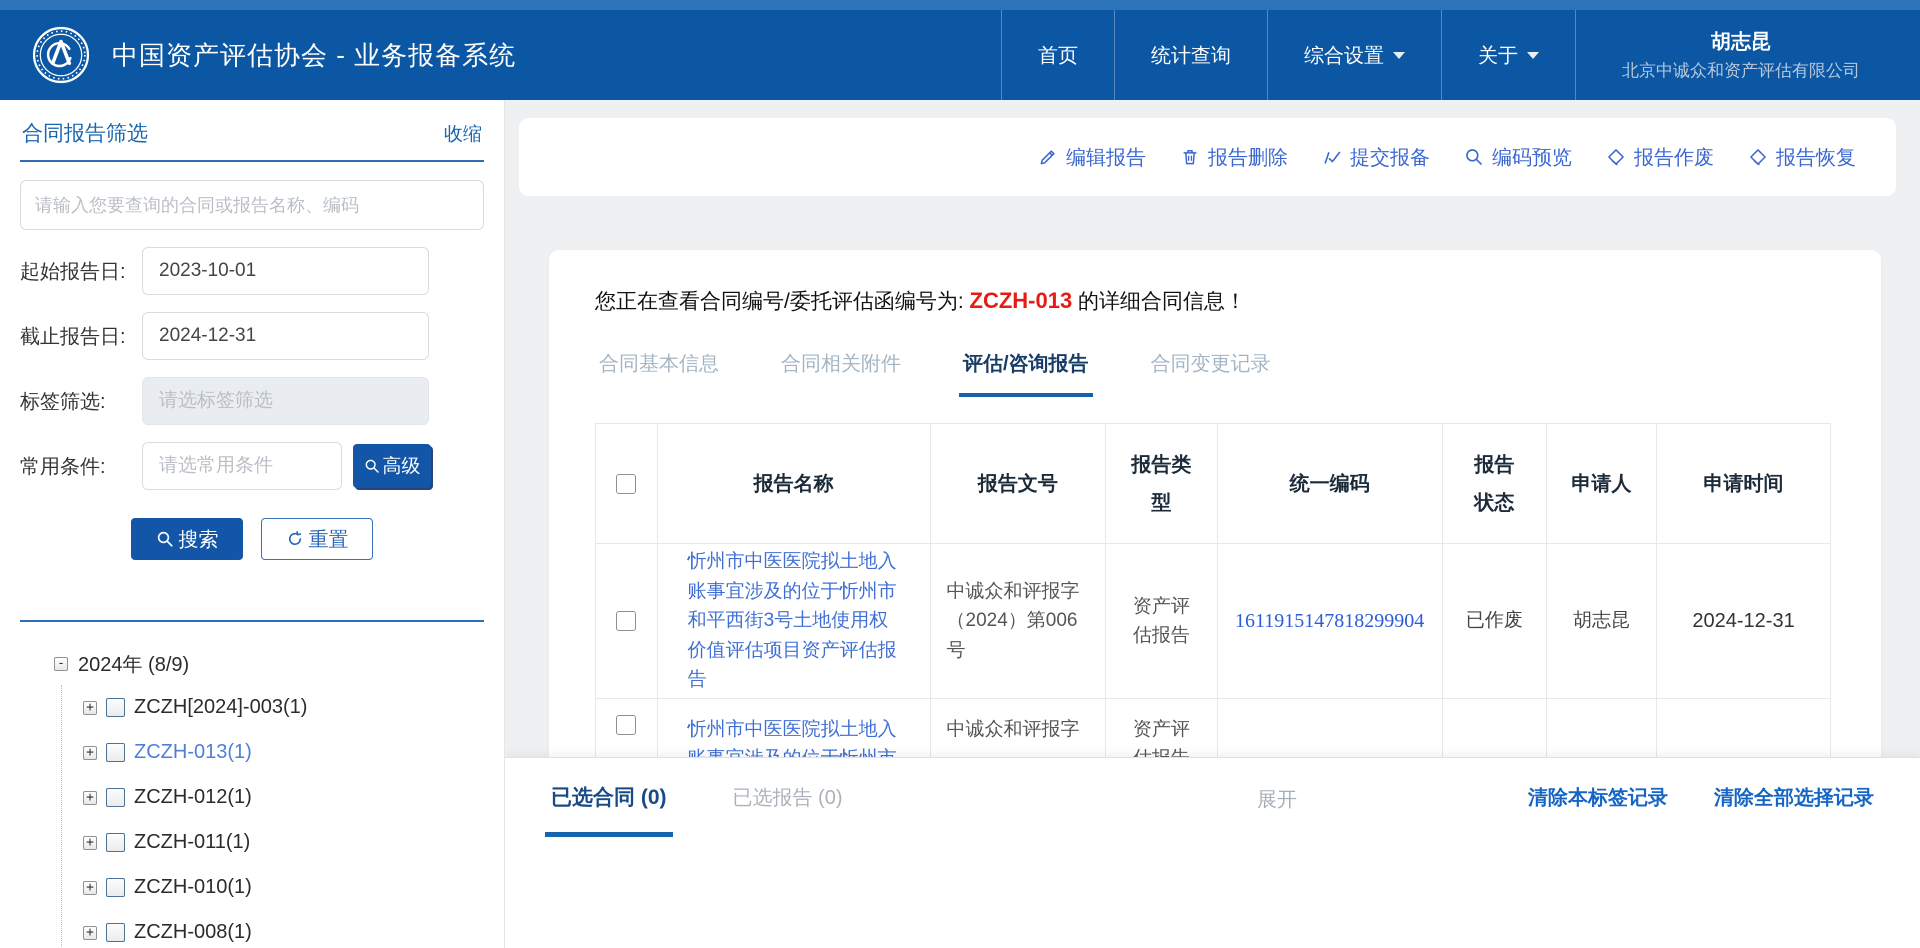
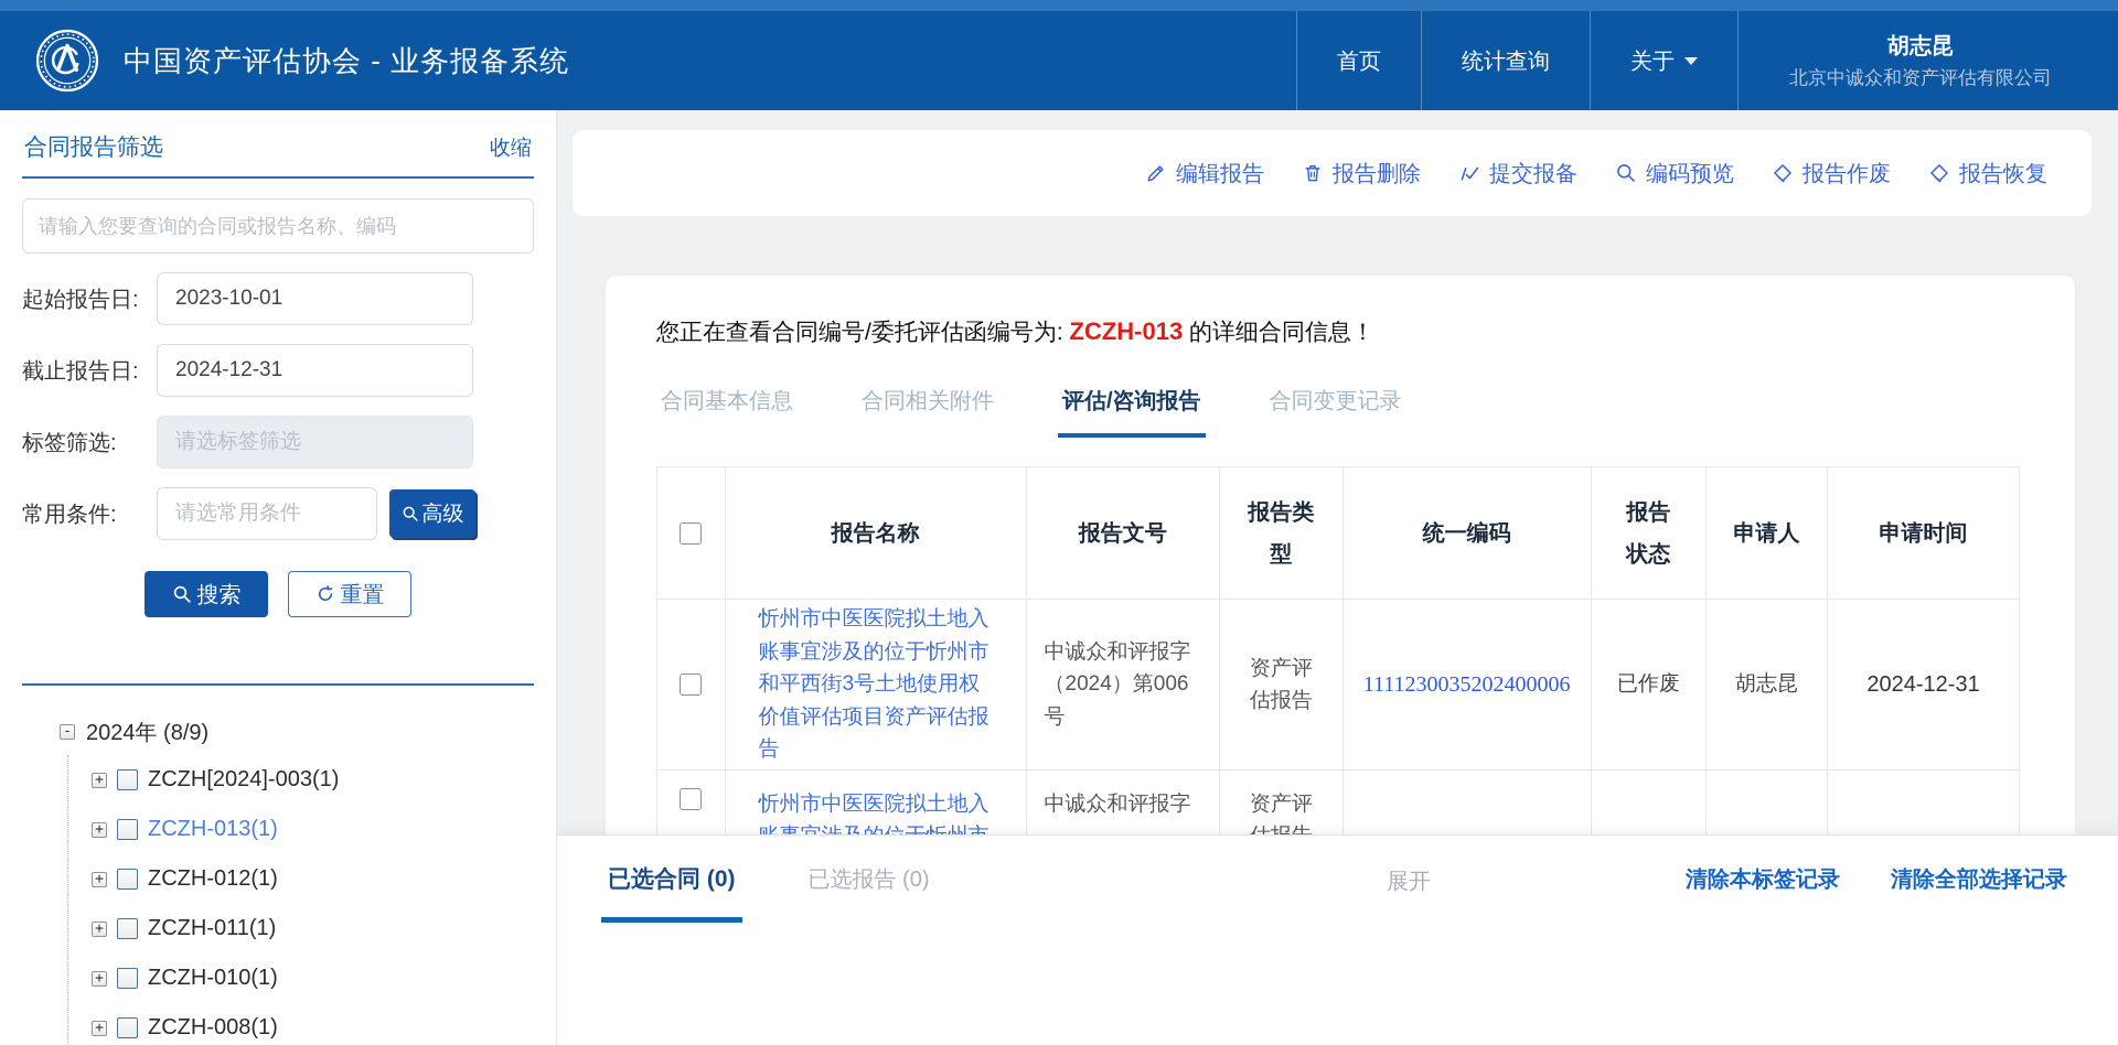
  中国资产评估协会 - 业务报备系统
  首页
  统计查询
- 综合设置
  关于
  胡志昆
  北京中诚众和资产评估有限公司
  合同报告筛选
  收缩
  请输入您要查询的合同或报告名称、编码
  起始报告日:
  2023-10-01
  截止报告日:
  2024-12-31
  标签筛选:
  请选标签筛选
  常用条件:
  请选常用条件
  高级
  搜索
  重置
  -
  2024年 (8/9)
  +
  ZCZH[2024]-003(1)
  +
  ZCZH-013(1)
  +
  ZCZH-012(1)
  +
  ZCZH-011(1)
  +
  ZCZH-010(1)
  +
  ZCZH-008(1)
  编辑报告
  报告删除
  提交报备
  编码预览
  报告作废
  报告恢复
  您正在查看合同编号/委托评估函编号为: ZCZH-013 的详细合同信息！
  合同基本信息
  合同相关附件
  评估/咨询报告
  合同变更记录
  	报告名称	报告文号	报告类 型	统一编码	报告 状态	申请人	申请时间
- 	忻州市中医医院拟土地入账事宜涉及的位于忻州市和平西街3号土地使用权价值评估项目资产评估报告	中诚众和评报字（2024）第006 号	资产评估报告	1611915147818299904	已作废	胡志昆	2024-12-31
+ 	忻州市中医医院拟土地入账事宜涉及的位于忻州市和平西街3号土地使用权价值评估项目资产评估报告	中诚众和评报字（2024）第006 号	资产评估报告	1111230035202400006	已作废	胡志昆	2024-12-31
  已选合同 (0)
  已选报告 (0)
  展开
  清除本标签记录
  清除全部选择记录
